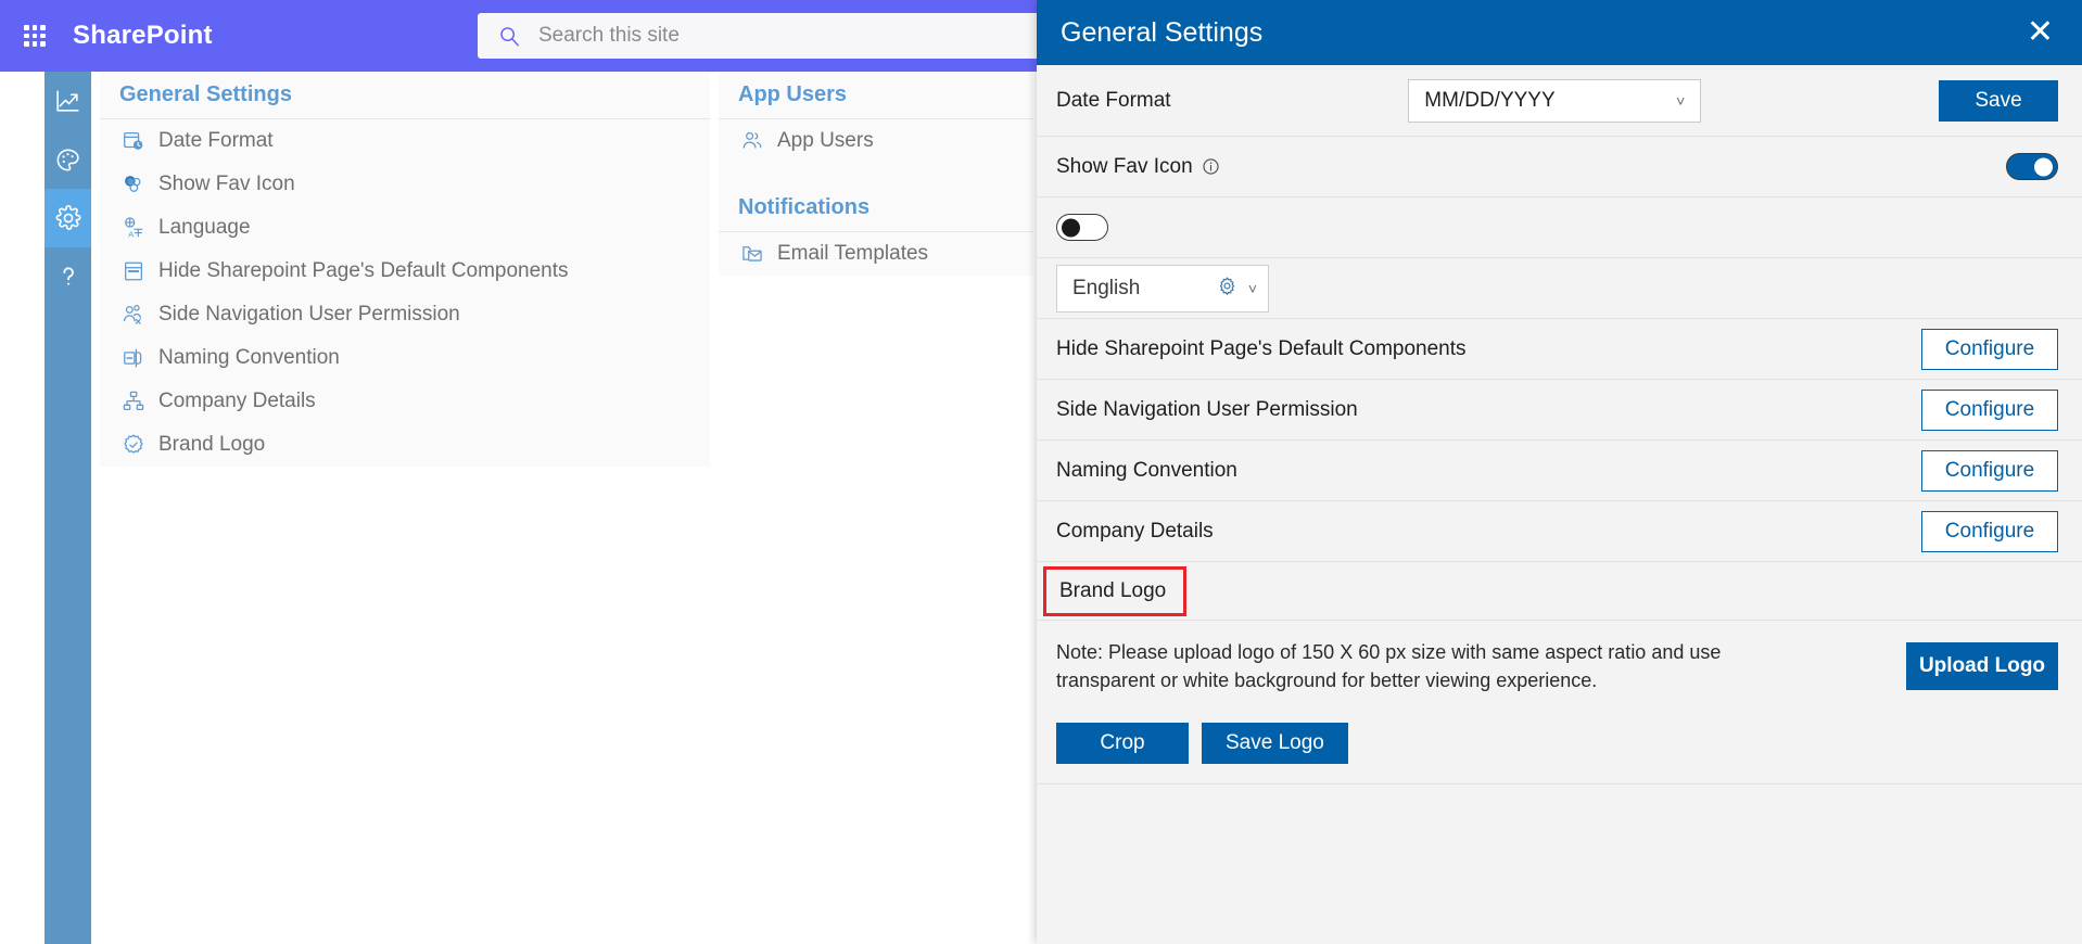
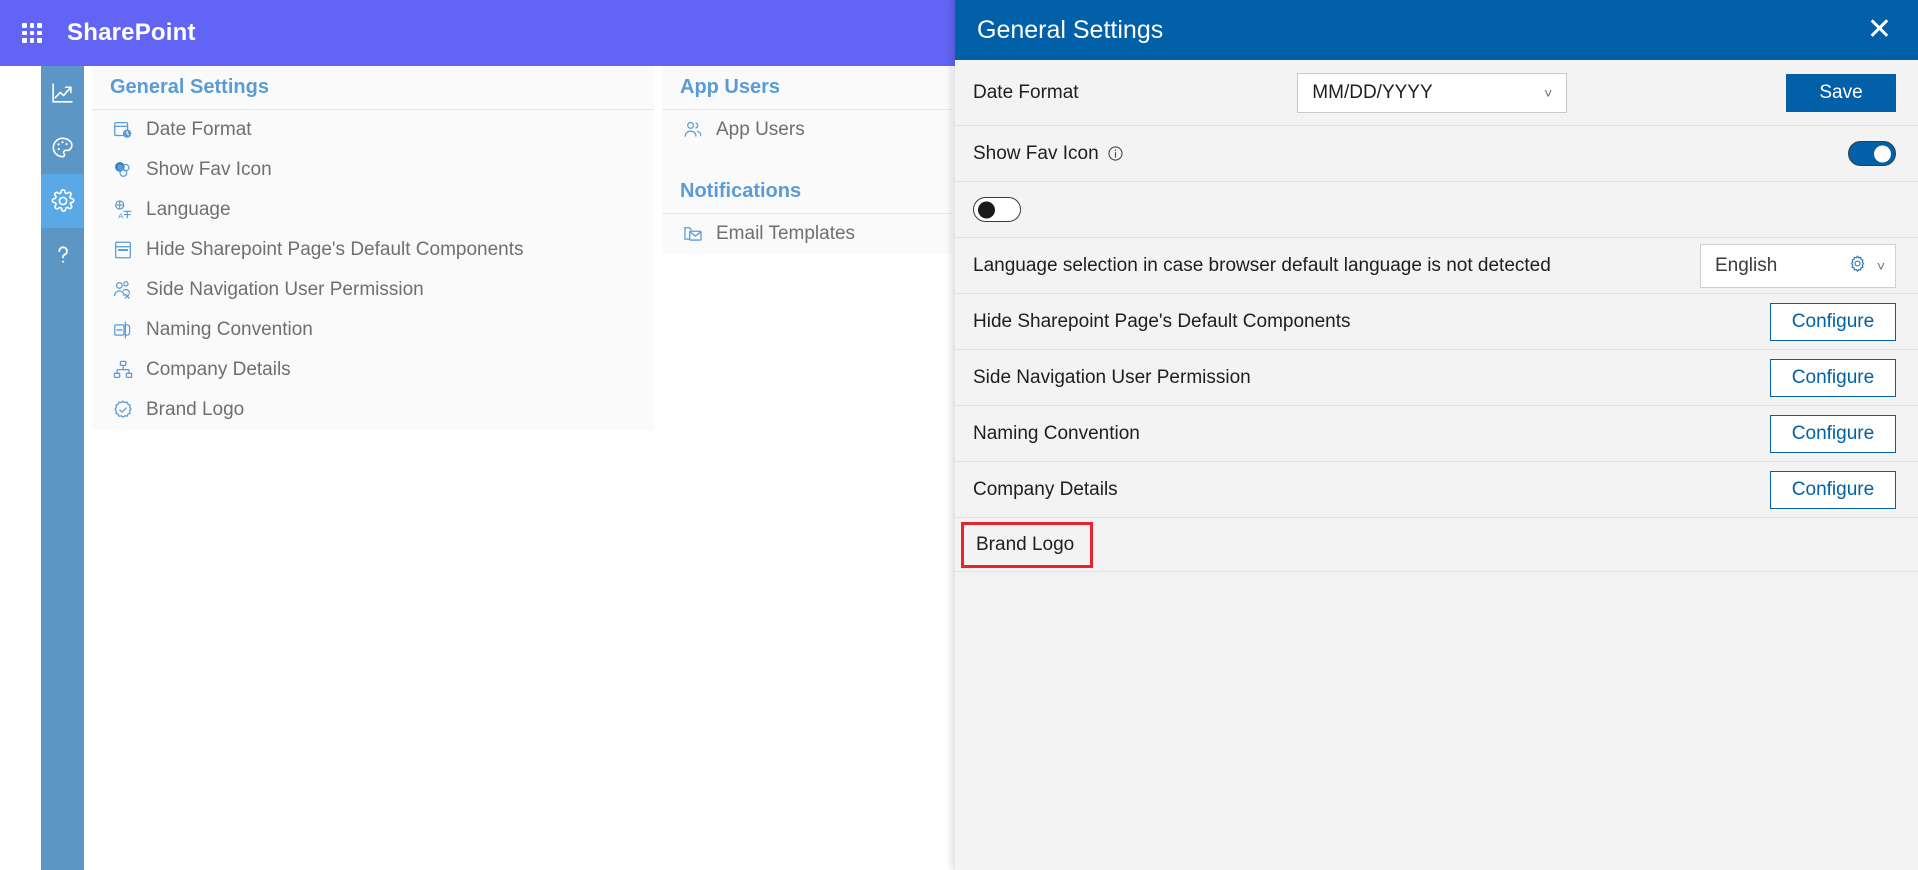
  SharePoint
- Search this site
  General Settings
  Date Format
  Show Fav Icon
  A
  Language
  Hide Sharepoint Page's Default Components
  Side Navigation User Permission
  Naming Convention
  Company Details
  Brand Logo
  App Users
  App Users
  Notifications
  Email Templates
  General Settings
  ✕
  Date Format
  MM/DD/YYYY
  ˅
  Save
  Show Fav Icon
+ Language selection in case browser default language is not detected
  English
  ˅
  Hide Sharepoint Page's Default Components
  Configure
  Side Navigation User Permission
  Configure
  Naming Convention
  Configure
  Company Details
  Configure
  Brand Logo
- Note: Please upload logo of 150 X 60 px size with same aspect ratio and use transparent or white background for better viewing experience.
- Upload Logo
- Crop
- Save Logo
